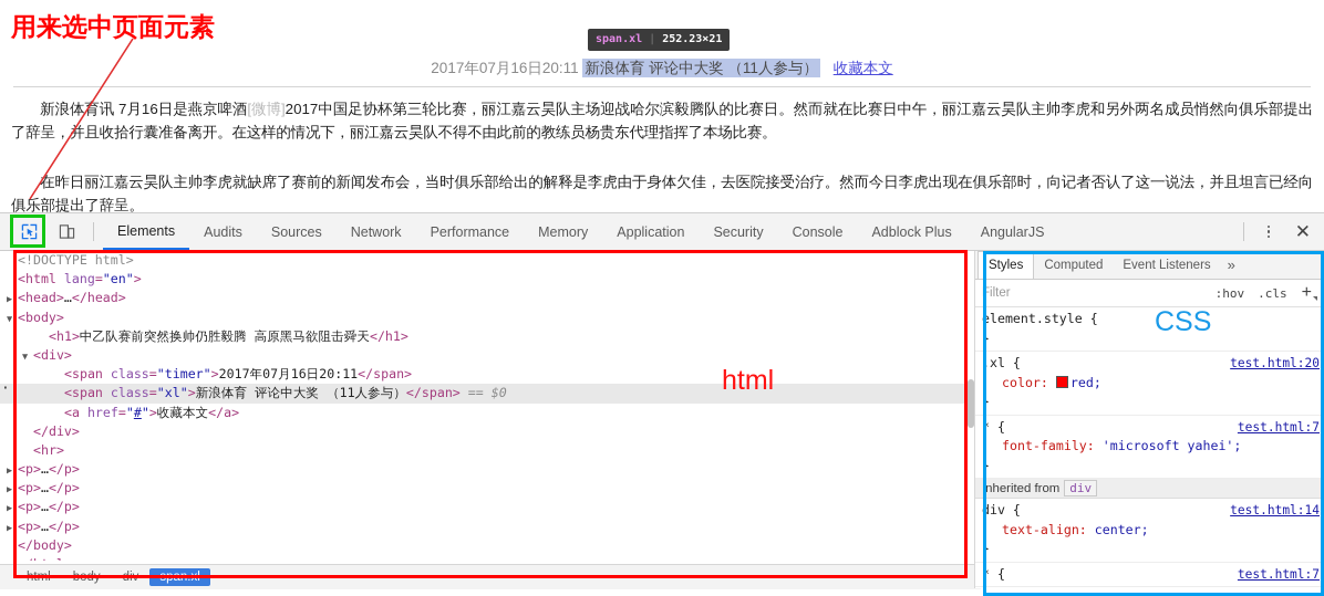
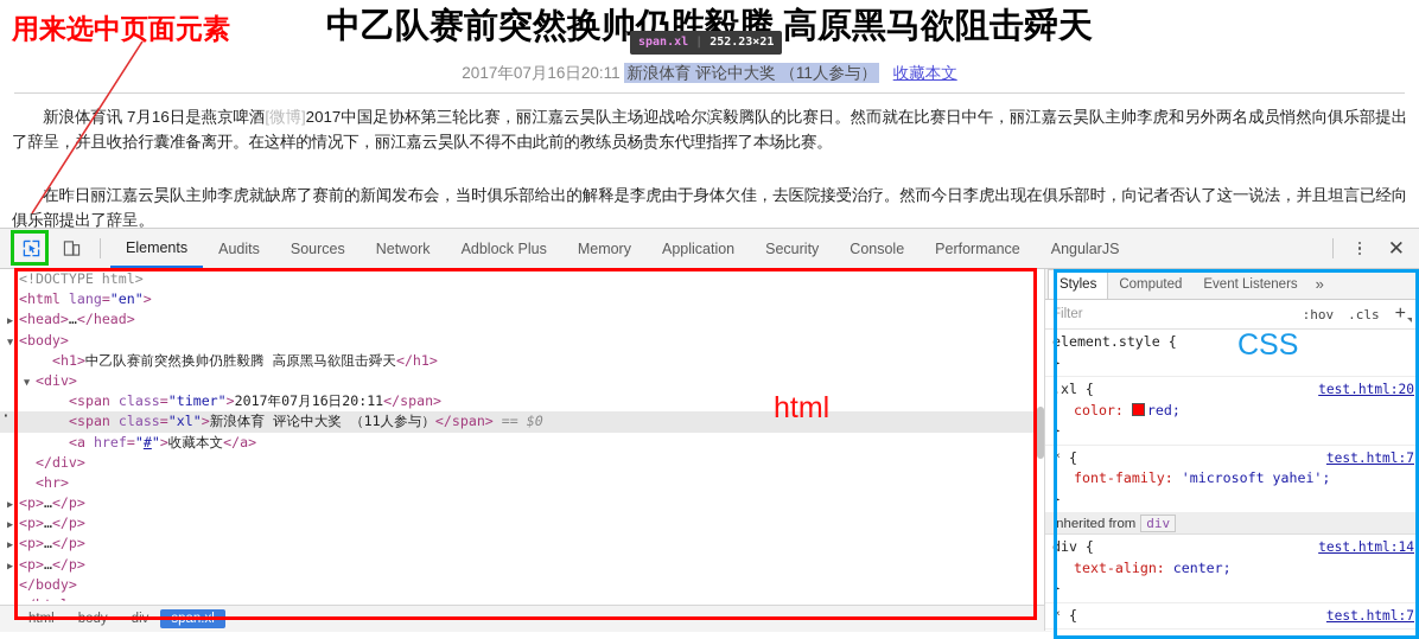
+ 中乙队赛前突然换帅仍胜毅腾 高原黑马欲阻击舜天
  2017年07月16日20:11 新浪体育 评论中大奖 （11人参与） 收藏本文
  新浪体育讯 7月16日是燕京啤酒[微博]2017中国足协杯第三轮比赛，丽江嘉云昊队主场迎战哈尔滨毅腾队的比赛日。然而就在比赛日中午，丽江嘉云昊队主帅李虎和另外两名成员悄然向俱乐部提出了辞呈，并且收拾行囊准备离开。在这样的情况下，丽江嘉云昊队不得不由此前的教练员杨贵东代理指挥了本场比赛。
  在昨日丽江嘉云昊队主帅李虎就缺席了赛前的新闻发布会，当时俱乐部给出的解释是李虎由于身体欠佳，去医院接受治疗。然而今日李虎出现在俱乐部时，向记者否认了这一说法，并且坦言已经向俱乐部提出了辞呈。
  span.xl
  |
  252.23×21
  用来选中页面元素
  Elements
  Audits
  Sources
  Network
- Performance
+ Adblock Plus
  Memory
  Application
  Security
  Console
- Adblock Plus
+ Performance
  AngularJS
  ✕
  <!DOCTYPE html>
  <html lang="en">
  ▶ <head>…</head>
  ▼ <body>
  <h1>中乙队赛前突然换帅仍胜毅腾 高原黑马欲阻击舜天</h1>
  ▼ <div>
  <span class="timer">2017年07月16日20:11</span>
  <span class="xl">新浪体育 评论中大奖 （11人参与）</span> == $0
  <a href="#">收藏本文</a>
  </div>
  <hr>
  ▶ <p>…</p>
  ▶ <p>…</p>
  ▶ <p>…</p>
  ▶ <p>…</p>
  </body>
  html
  body
  div
  span.xl
  Styles
  Computed
  Event Listeners
  »
  Filter
  :hov
  .cls
  +
  element.style {
  }
  test.html:20
  .xl {
  color: red;
  }
  test.html:7
  * {
  font-family: 'microsoft yahei';
  }
  Inherited from div
  test.html:14
  div {
  text-align: center;
  }
  test.html:7
  * {
  html
  CSS
